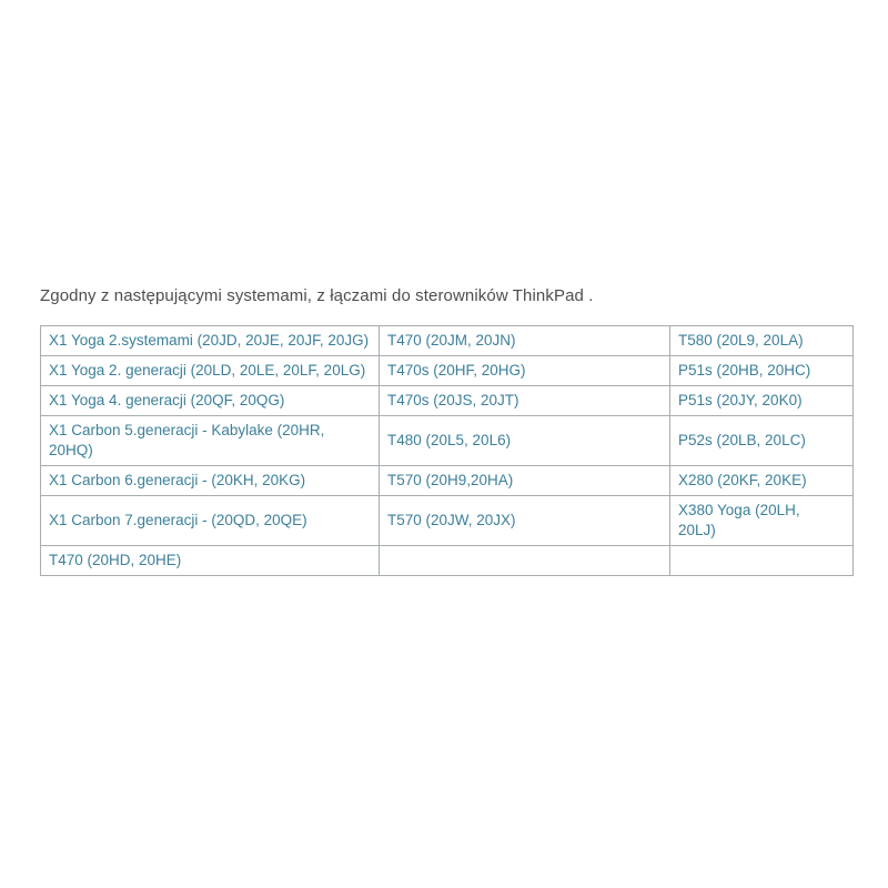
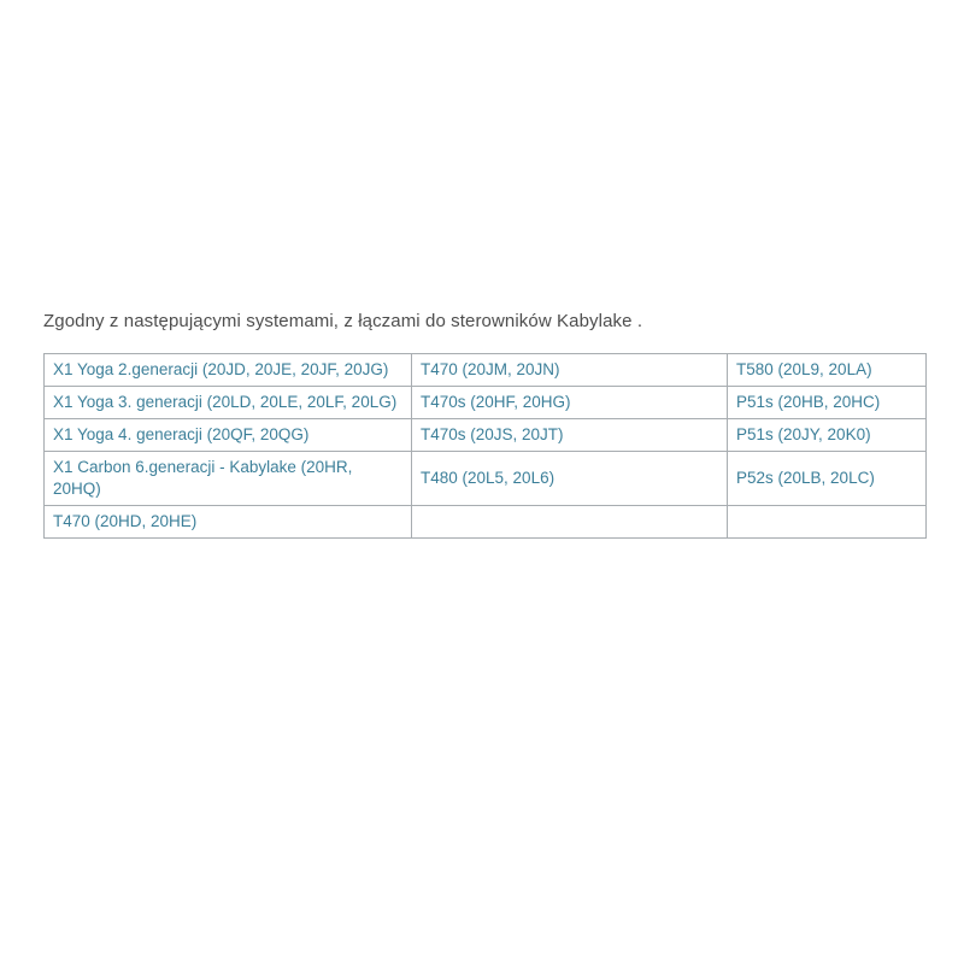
- Zgodny z następującymi systemami, z łączami do sterowników ThinkPad .
+ Zgodny z następującymi systemami, z łączami do sterowników Kabylake .
- X1 Yoga 2.systemami (20JD, 20JE, 20JF, 20JG)	T470 (20JM, 20JN)	T580 (20L9, 20LA)
+ X1 Yoga 2.generacji (20JD, 20JE, 20JF, 20JG)	T470 (20JM, 20JN)	T580 (20L9, 20LA)
- X1 Yoga 2. generacji (20LD, 20LE, 20LF, 20LG)	T470s (20HF, 20HG)	P51s (20HB, 20HC)
+ X1 Yoga 3. generacji (20LD, 20LE, 20LF, 20LG)	T470s (20HF, 20HG)	P51s (20HB, 20HC)
  X1 Yoga 4. generacji (20QF, 20QG)	T470s (20JS, 20JT)	P51s (20JY, 20K0)
- X1 Carbon 5.generacji - Kabylake (20HR, 20HQ)	T480 (20L5, 20L6)	P52s (20LB, 20LC)
+ X1 Carbon 6.generacji - Kabylake (20HR, 20HQ)	T480 (20L5, 20L6)	P52s (20LB, 20LC)
- X1 Carbon 6.generacji - (20KH, 20KG)	T570 (20H9,20HA)	X280 (20KF, 20KE)
- X1 Carbon 7.generacji - (20QD, 20QE)	T570 (20JW, 20JX)	X380 Yoga (20LH, 20LJ)
  T470 (20HD, 20HE)
